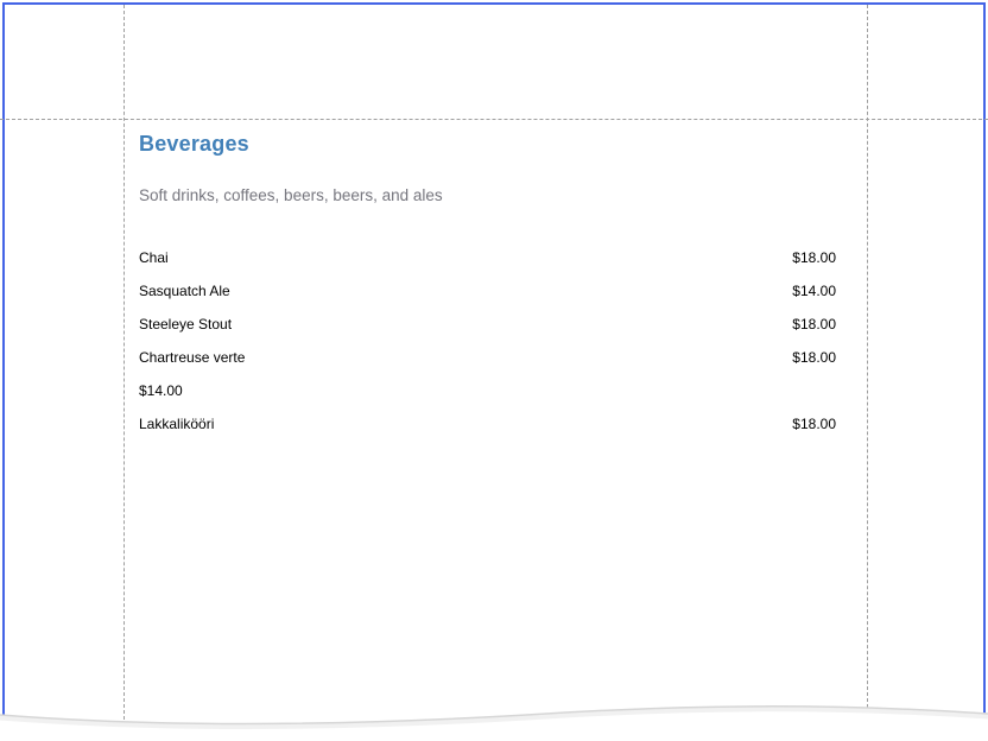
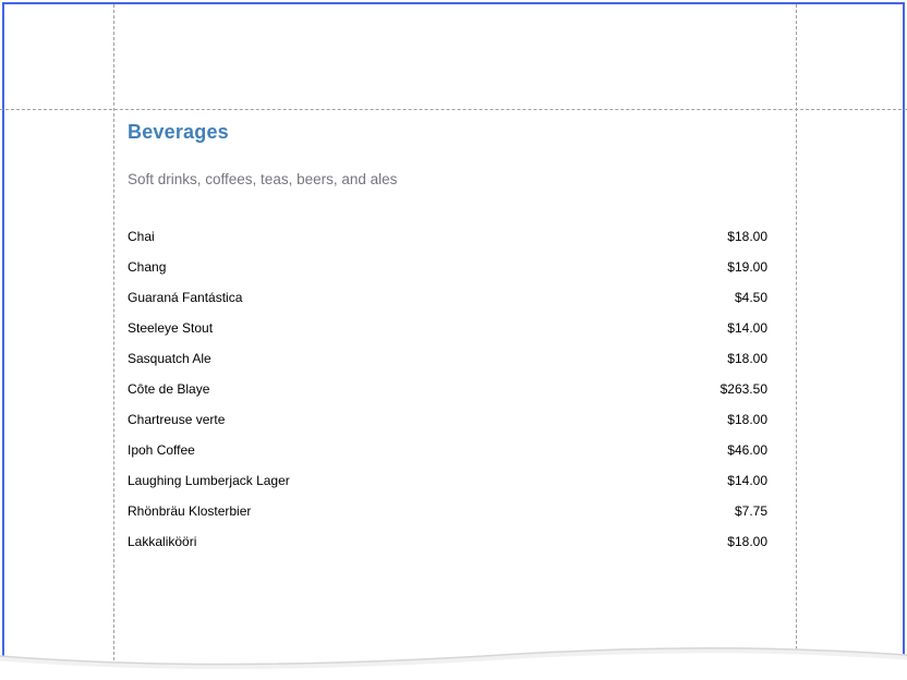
  Beverages
- Soft drinks, coffees, beers, beers, and ales
+ Soft drinks, coffees, teas, beers, and ales
  Chai
  $18.00
+ Chang
+ $19.00
+ Guaraná Fantástica
+ $4.50
- Sasquatch Ale
+ Steeleye Stout
  $14.00
- Steeleye Stout
+ Sasquatch Ale
  $18.00
+ Côte de Blaye
+ $263.50
  Chartreuse verte
  $18.00
+ Ipoh Coffee
+ $46.00
+ Laughing Lumberjack Lager
  $14.00
+ Rhönbräu Klosterbier
+ $7.75
  Lakkalikööri
  $18.00
